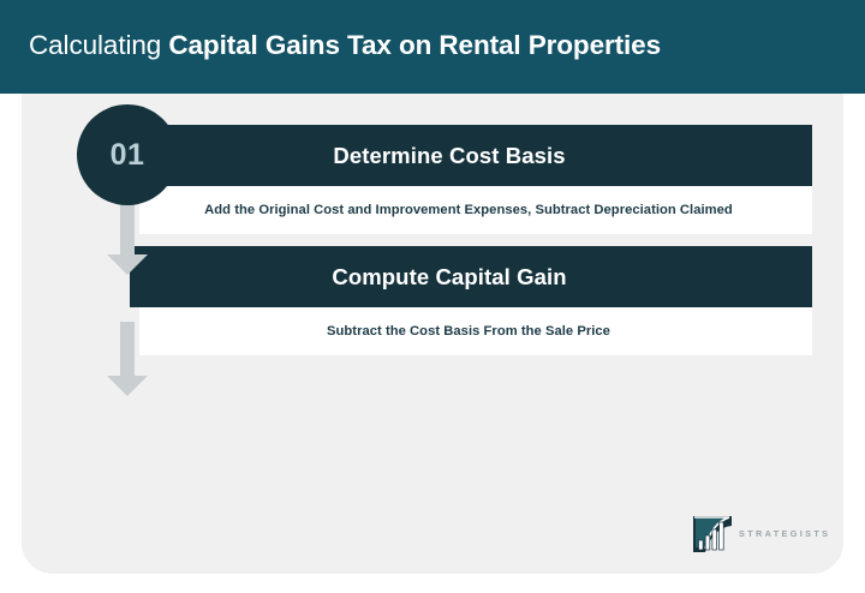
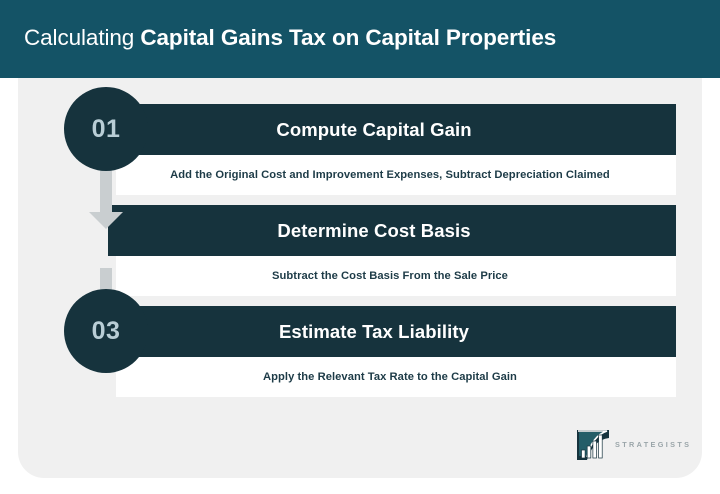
- Calculating Capital Gains Tax on Rental Properties
+ Calculating Capital Gains Tax on Capital Properties
- Determine Cost Basis
+ Compute Capital Gain
  Add the Original Cost and Improvement Expenses, Subtract Depreciation Claimed
  01
- Compute Capital Gain
+ Determine Cost Basis
  Subtract the Cost Basis From the Sale Price
+ Estimate Tax Liability
+ Apply the Relevant Tax Rate to the Capital Gain
+ 03
  STRATEGISTS
